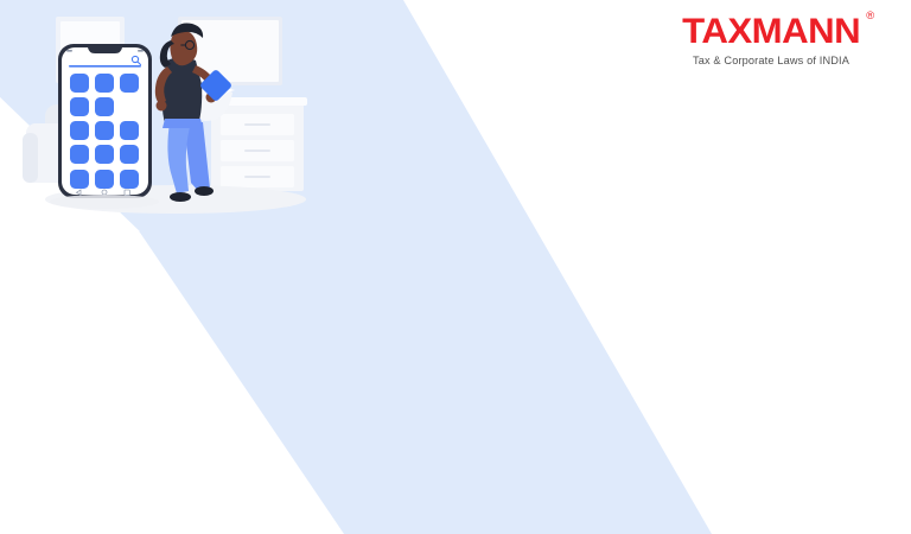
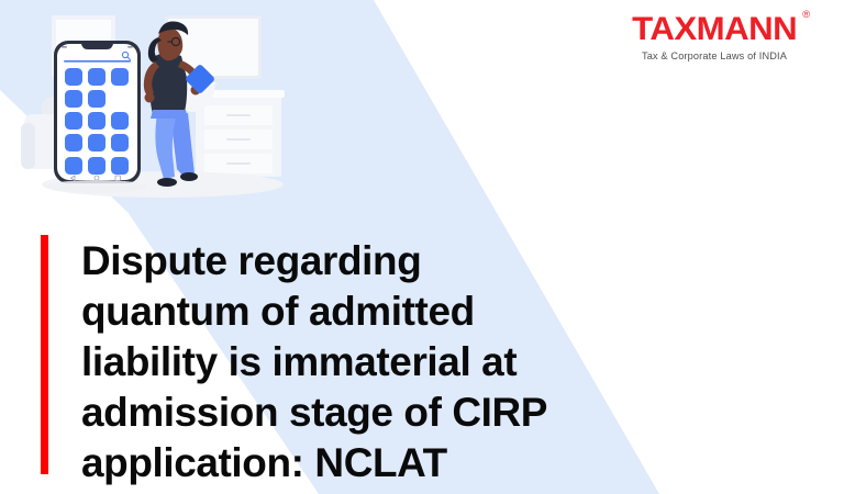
  TAXMANN
  ®
  Tax & Corporate Laws of INDIA
+ Dispute regarding quantum of admitted liability is immaterial at admission stage of CIRP application: NCLAT
